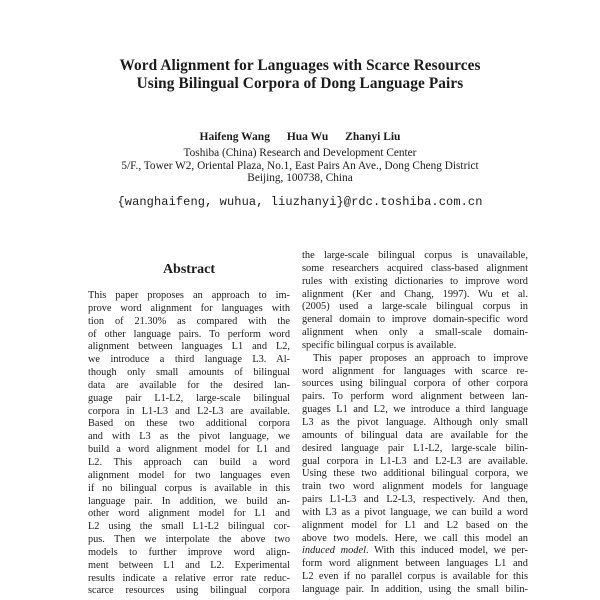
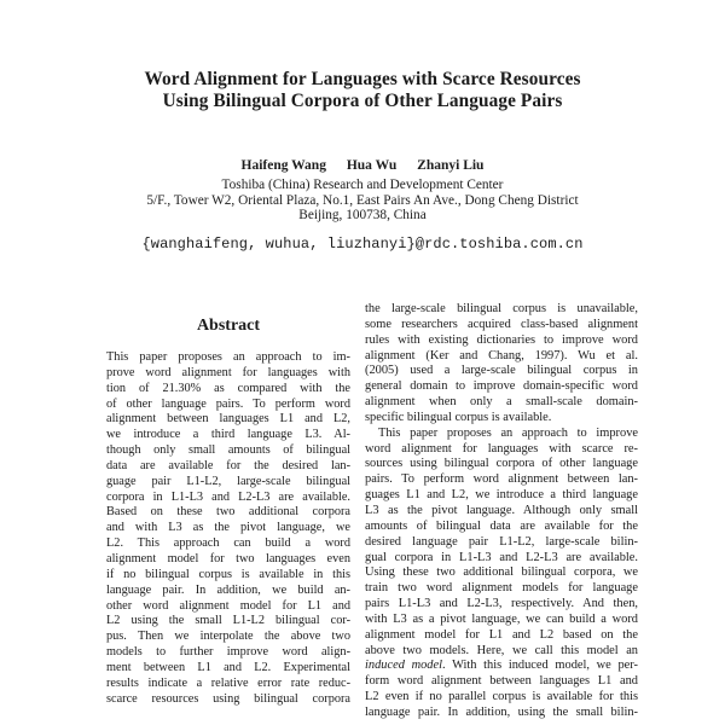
  Word Alignment for Languages with Scarce Resources
- Using Bilingual Corpora of Dong Language Pairs
+ Using Bilingual Corpora of Other Language Pairs
  Haifeng Wang Hua Wu Zhanyi Liu
  Toshiba (China) Research and Development Center
  5/F., Tower W2, Oriental Plaza, No.1, East Pairs An Ave., Dong Cheng District
  Beijing, 100738, China
  {wanghaifeng, wuhua, liuzhanyi}@rdc.toshiba.com.cn
  Abstract
  This paper proposes an approach to im-
  prove word alignment for languages with
  tion of 21.30% as compared with the
  of other language pairs. To perform word
  alignment between languages L1 and L2,
  we introduce a third language L3. Al-
  though only small amounts of bilingual
  data are available for the desired lan-
  guage pair L1-L2, large-scale bilingual
  corpora in L1-L3 and L2-L3 are available.
  Based on these two additional corpora
  and with L3 as the pivot language, we
- build a word alignment model for L1 and
  L2. This approach can build a word
  alignment model for two languages even
  if no bilingual corpus is available in this
  language pair. In addition, we build an-
  other word alignment model for L1 and
  L2 using the small L1-L2 bilingual cor-
  pus. Then we interpolate the above two
  models to further improve word align-
  ment between L1 and L2. Experimental
  results indicate a relative error rate reduc-
  scarce resources using bilingual corpora
  the large-scale bilingual corpus is unavailable,
  some researchers acquired class-based alignment
  rules with existing dictionaries to improve word
  alignment (Ker and Chang, 1997). Wu et al.
  (2005) used a large-scale bilingual corpus in
  general domain to improve domain-specific word
  alignment when only a small-scale domain-
  specific bilingual corpus is available.
  This paper proposes an approach to improve
  word alignment for languages with scarce re-
- sources using bilingual corpora of other corpora
+ sources using bilingual corpora of other language
  pairs. To perform word alignment between lan-
  guages L1 and L2, we introduce a third language
  L3 as the pivot language. Although only small
  amounts of bilingual data are available for the
  desired language pair L1-L2, large-scale bilin-
  gual corpora in L1-L3 and L2-L3 are available.
  Using these two additional bilingual corpora, we
  train two word alignment models for language
  pairs L1-L3 and L2-L3, respectively. And then,
  with L3 as a pivot language, we can build a word
  alignment model for L1 and L2 based on the
  above two models. Here, we call this model an
  induced model. With this induced model, we per-
  form word alignment between languages L1 and
  L2 even if no parallel corpus is available for this
  language pair. In addition, using the small bilin-
